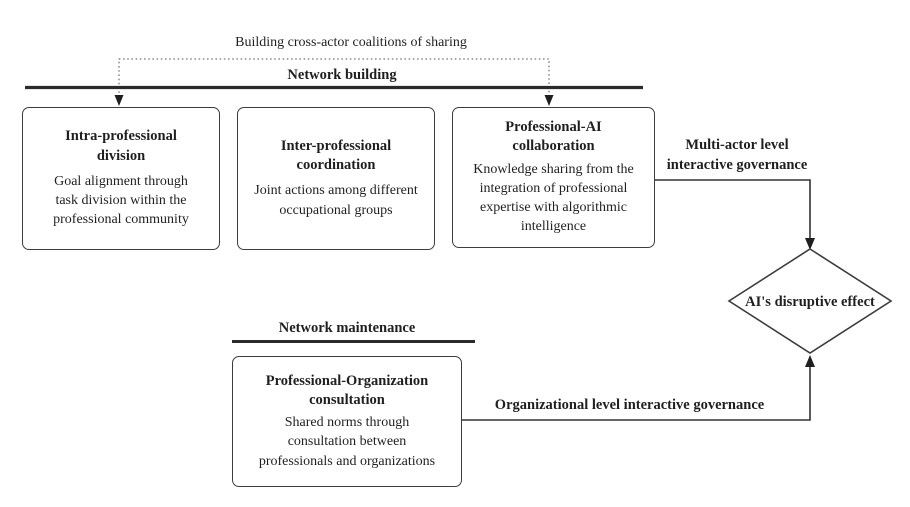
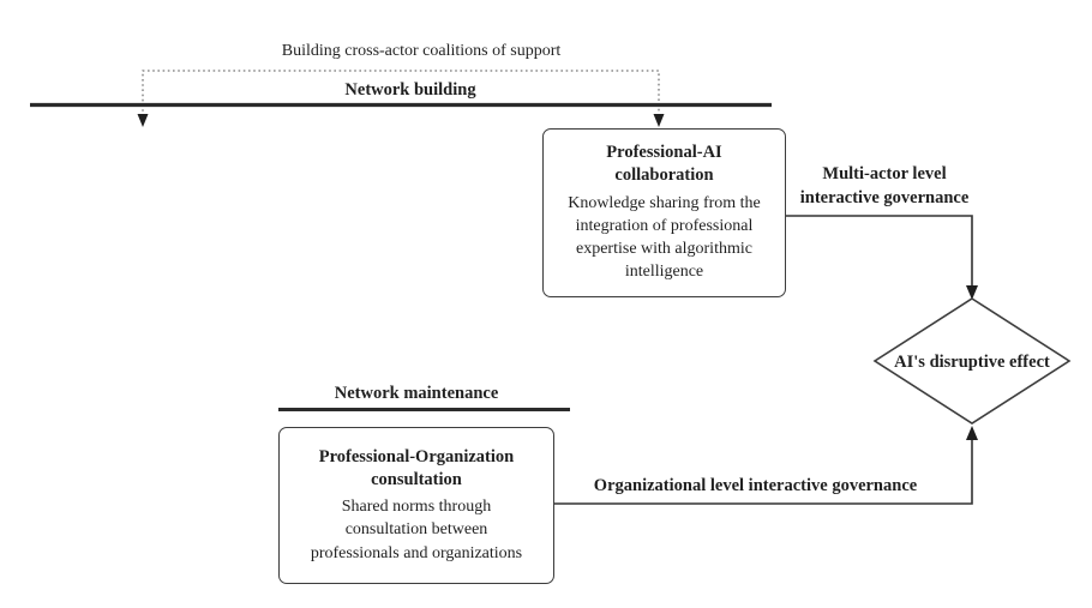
- Building cross-actor coalitions of sharing
+ Building cross-actor coalitions of support
  Network building
- Intra-professional
- division
- Goal alignment through
- task division within the
- professional community
- Inter-professional
- coordination
- Joint actions among different
- occupational groups
  Professional-AI
  collaboration
  Knowledge sharing from the
  integration of professional
  expertise with algorithmic
  intelligence
  Multi-actor level
  interactive governance
  AI's disruptive effect
  Network maintenance
  Professional-Organization
  consultation
  Shared norms through
  consultation between
  professionals and organizations
  Organizational level interactive governance
